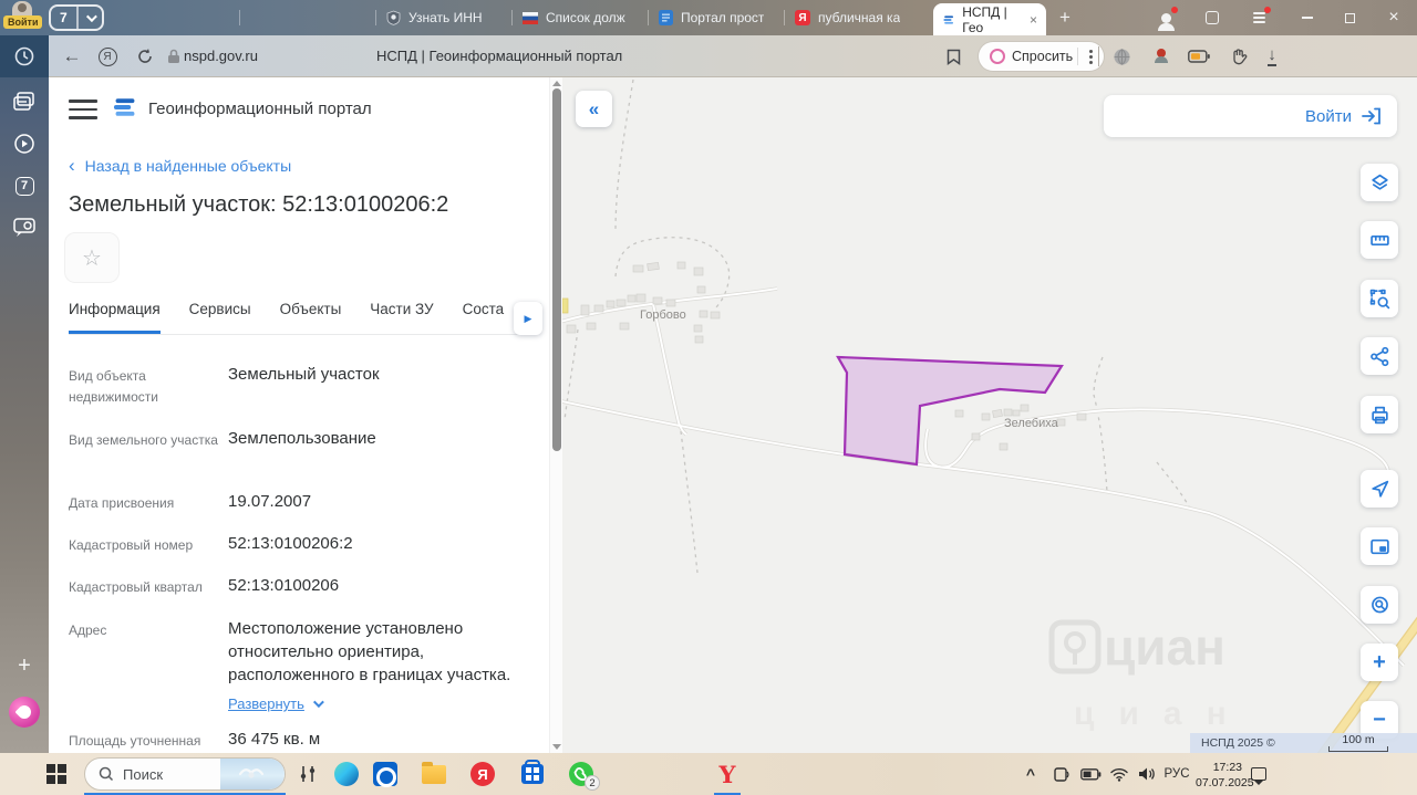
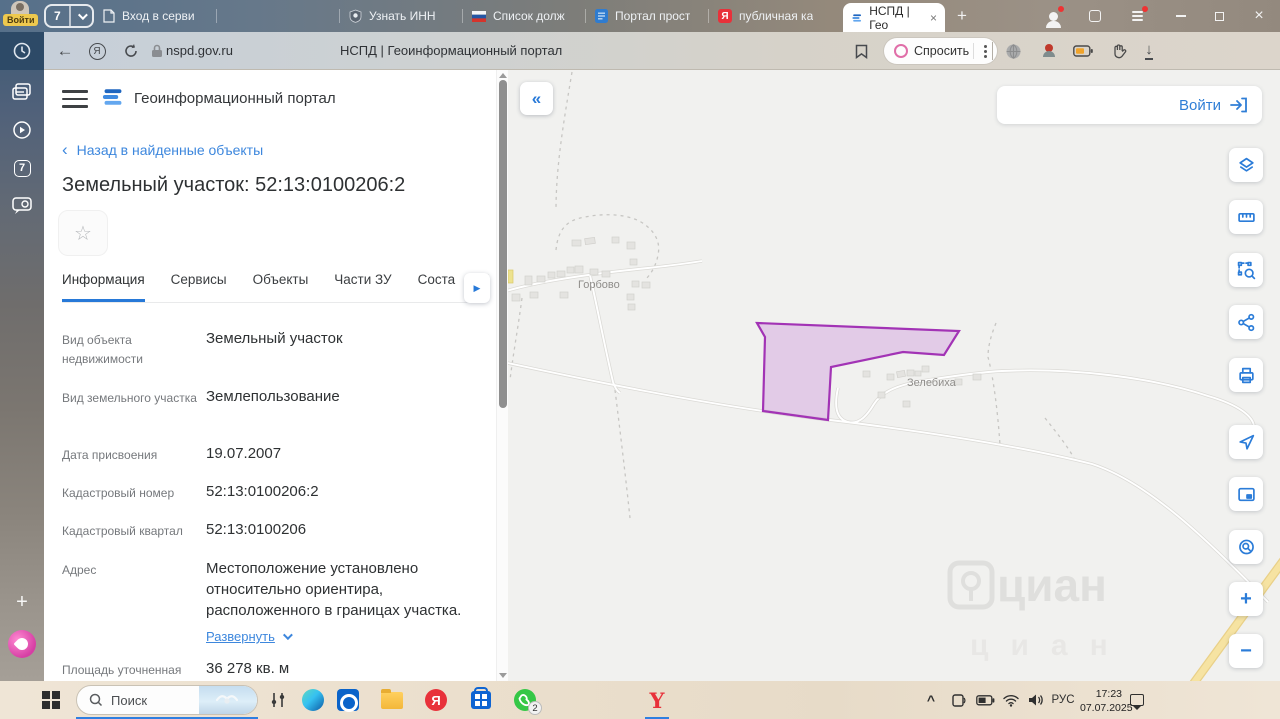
  Войти
  7
+ Вход в серви
  Узнать ИНН
  Список долж
  Портал прост
  Я
  публичная ка
  НСПД | Гео
  ×
  +
  ×
  ←
  Я
  nspd.gov.ru
  НСПД | Геоинформационный портал
  Спросить
  ↓
  7
  +
  Геоинформационный портал
  ‹
  Назад в найденные объекты
  Земельный участок: 52:13:0100206:2
  ☆
  Информация
  Сервисы
  Объекты
  Части ЗУ
  Соста
  ▶
  Вид объекта недвижимости
  Земельный участок
  Вид земельного участка
  Землепользование
  Дата присвоения
  19.07.2007
  Кадастровый номер
  52:13:0100206:2
  Кадастровый квартал
  52:13:0100206
  Адрес
  Местоположение установлено относительно ориентира, расположенного в границах участка.
  Развернуть
  Площадь уточненная
- 36 475 кв. м
+ 36 278 кв. м
  Горбово
  Зелебиха
  «
  Войти
  +
  −
- НСПД 2025 ©
- 100 m
  Поиск
  Я
  2
  Y
  ^
  РУС
  17:23
  07.07.202
